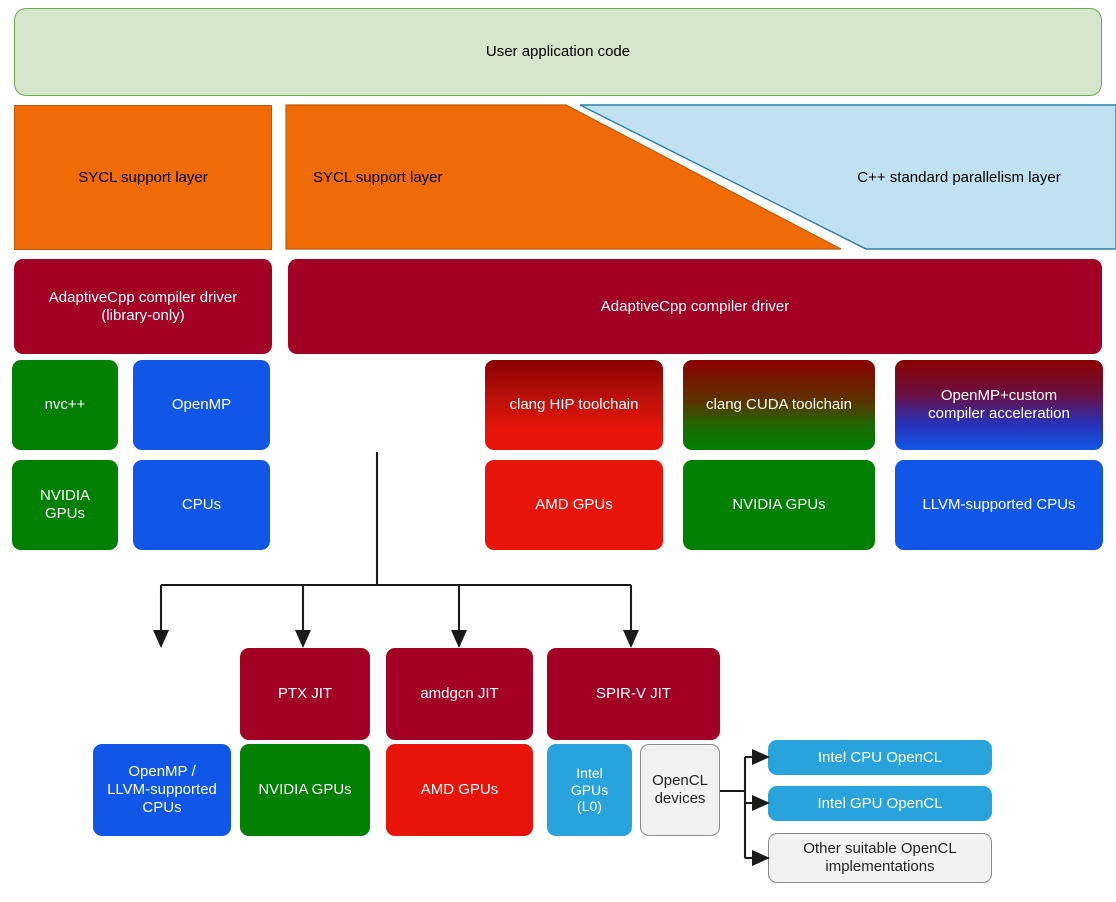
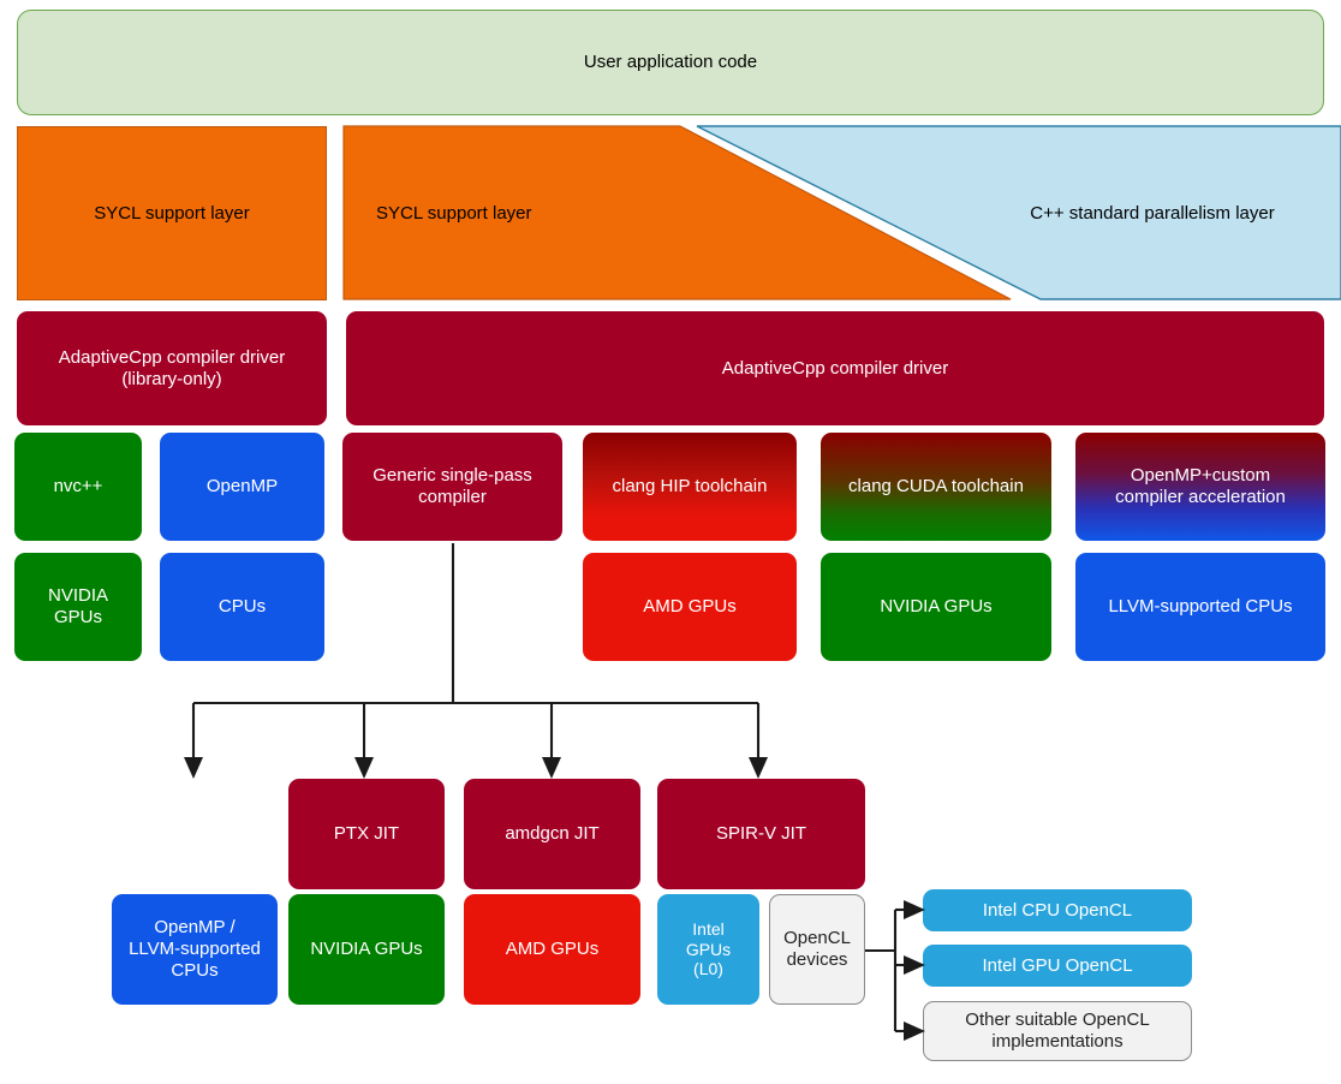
  User application code
  SYCL support layer
  SYCL support layer
  C++ standard parallelism layer
  AdaptiveCpp compiler driver
  (library-only)
  AdaptiveCpp compiler driver
  nvc++
  OpenMP
+ Generic single-pass
+ compiler
  clang HIP toolchain
  clang CUDA toolchain
  OpenMP+custom
  compiler acceleration
  NVIDIA
  GPUs
  CPUs
  AMD GPUs
  NVIDIA GPUs
  LLVM-supported CPUs
  PTX JIT
  amdgcn JIT
  SPIR-V JIT
  OpenMP /
  LLVM-supported
  CPUs
  NVIDIA GPUs
  AMD GPUs
  Intel
  GPUs
  (L0)
  OpenCL
  devices
  Intel CPU OpenCL
  Intel GPU OpenCL
  Other suitable OpenCL
  implementations
